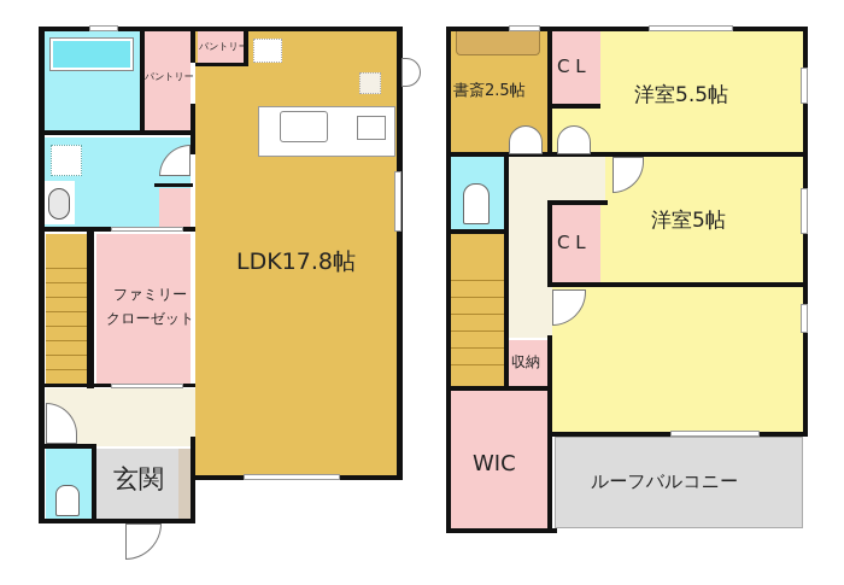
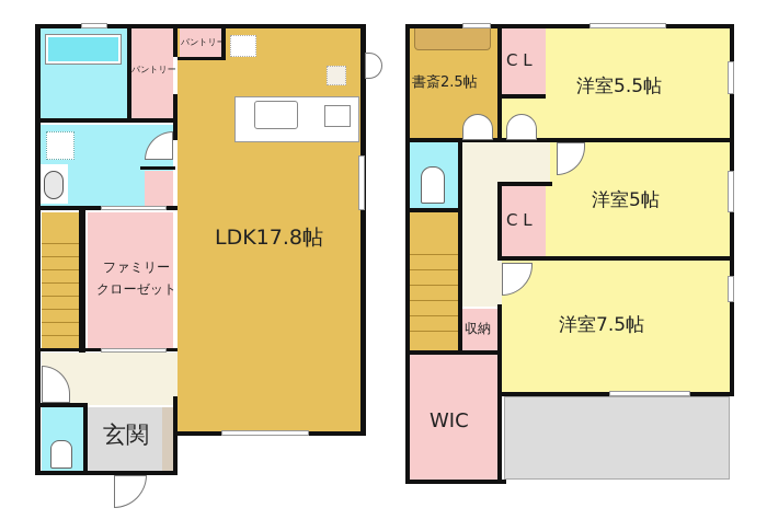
  パントリー
  パントリ
  ファミリー
  クローゼット
  玄関
  LDK17.8帖
  書斎2.5帖
  C L
  洋室5.5帖
  C L
  洋室5帖
  収納
+ 洋室7.5帖
  WIC
- ルーフバルコニー
